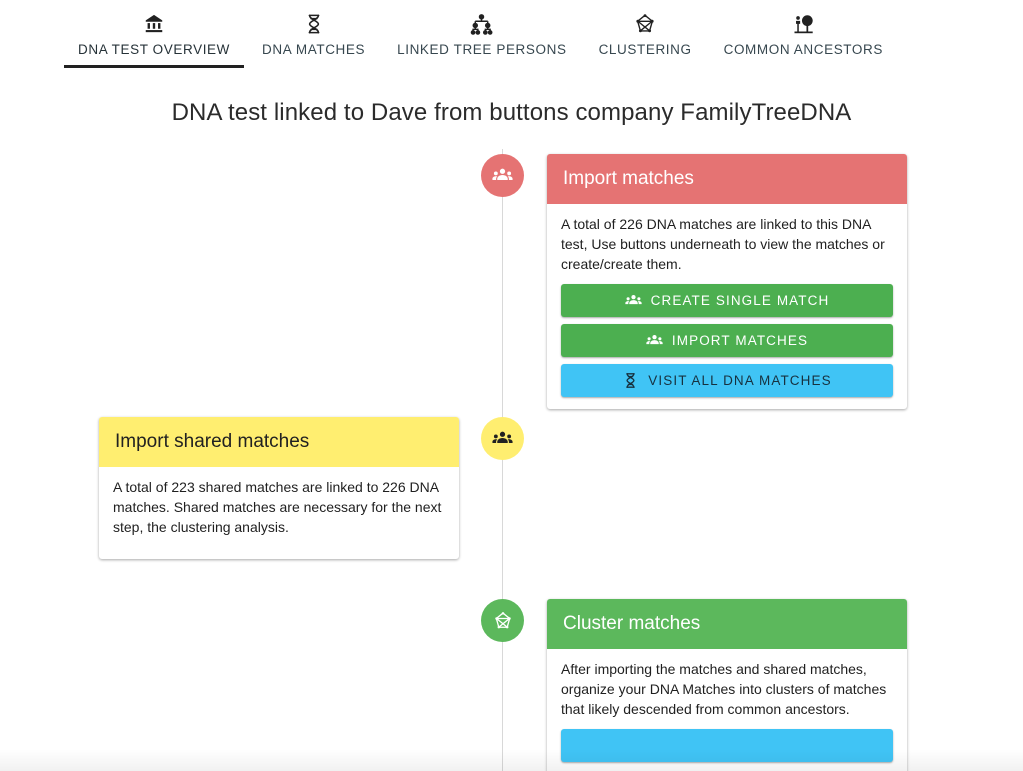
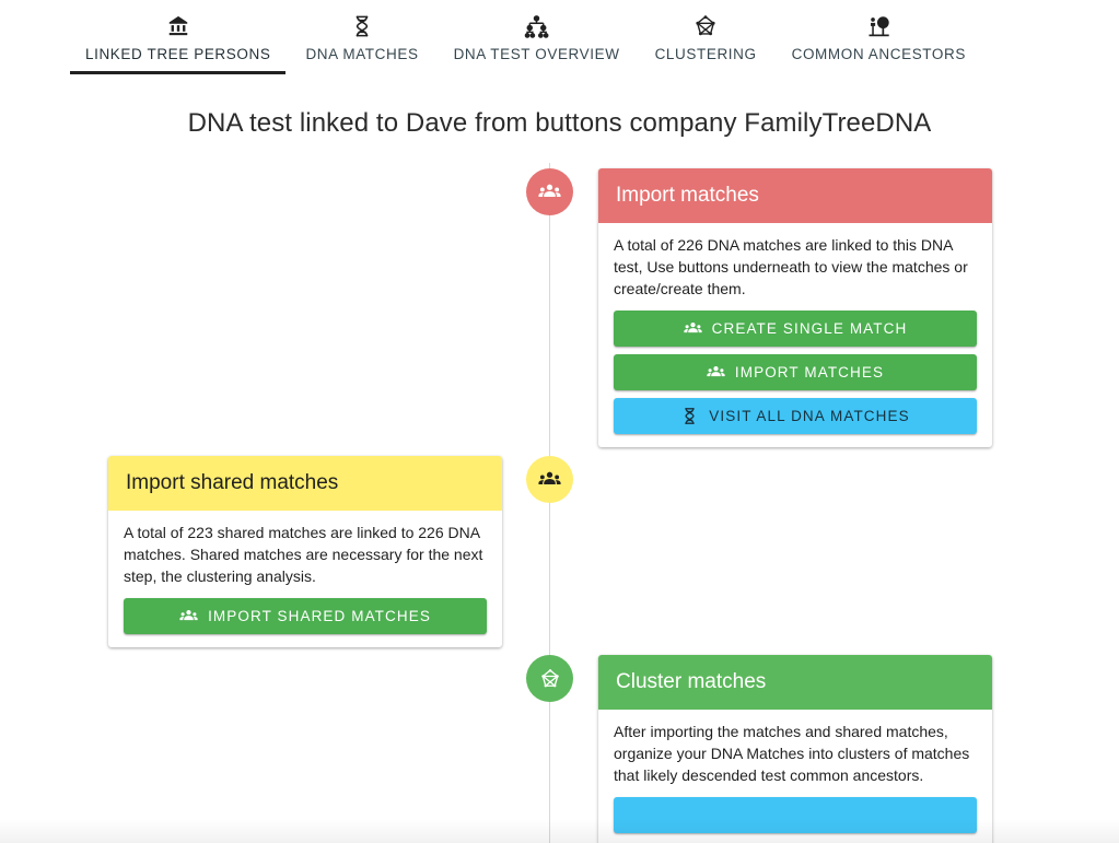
- DNA TEST OVERVIEW
+ LINKED TREE PERSONS
  DNA MATCHES
- LINKED TREE PERSONS
+ DNA TEST OVERVIEW
  CLUSTERING
  COMMON ANCESTORS
  DNA test linked to Dave from buttons company FamilyTreeDNA
  Import matches
  A total of 226 DNA matches are linked to this DNA test, Use buttons underneath to view the matches or create/create them.
  CREATE SINGLE MATCH
  IMPORT MATCHES
  VISIT ALL DNA MATCHES
  Import shared matches
  A total of 223 shared matches are linked to 226 DNA matches. Shared matches are necessary for the next step, the clustering analysis.
+ IMPORT SHARED MATCHES
  Cluster matches
- After importing the matches and shared matches, organize your DNA Matches into clusters of matches that likely descended from common ancestors.
+ After importing the matches and shared matches, organize your DNA Matches into clusters of matches that likely descended test common ancestors.
